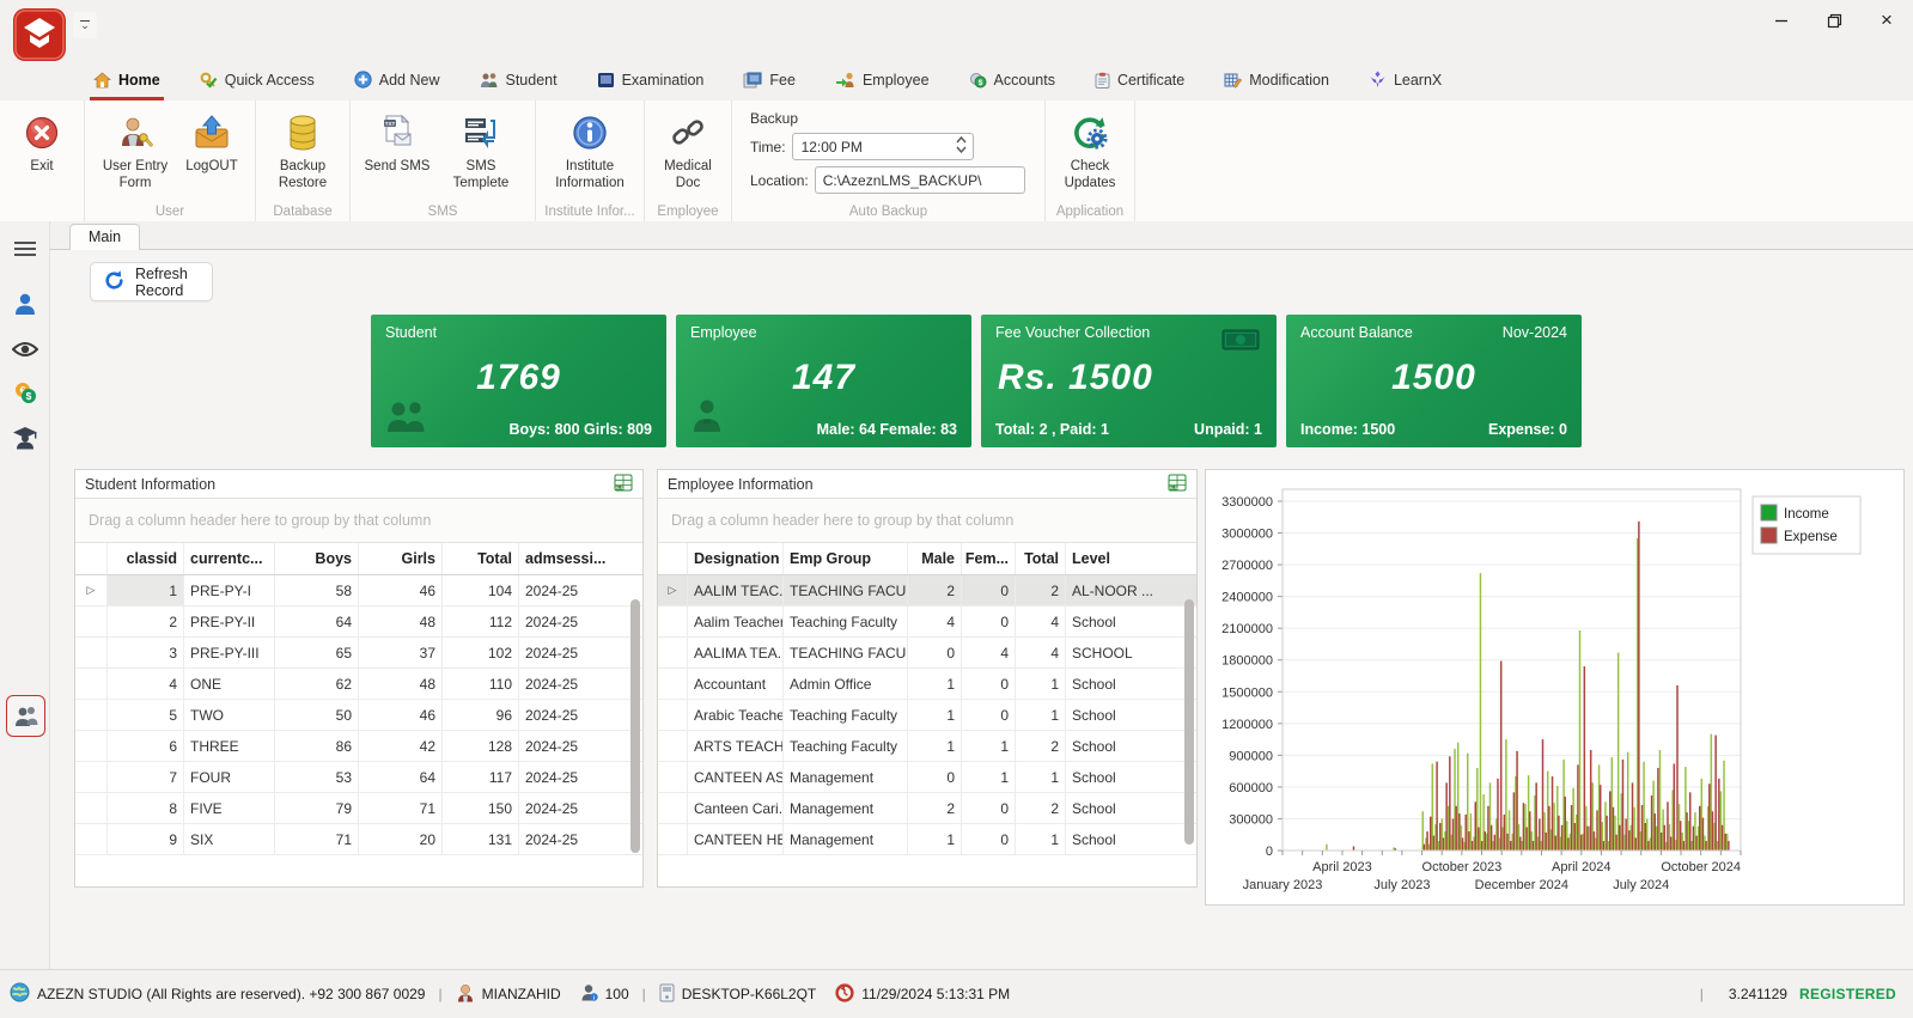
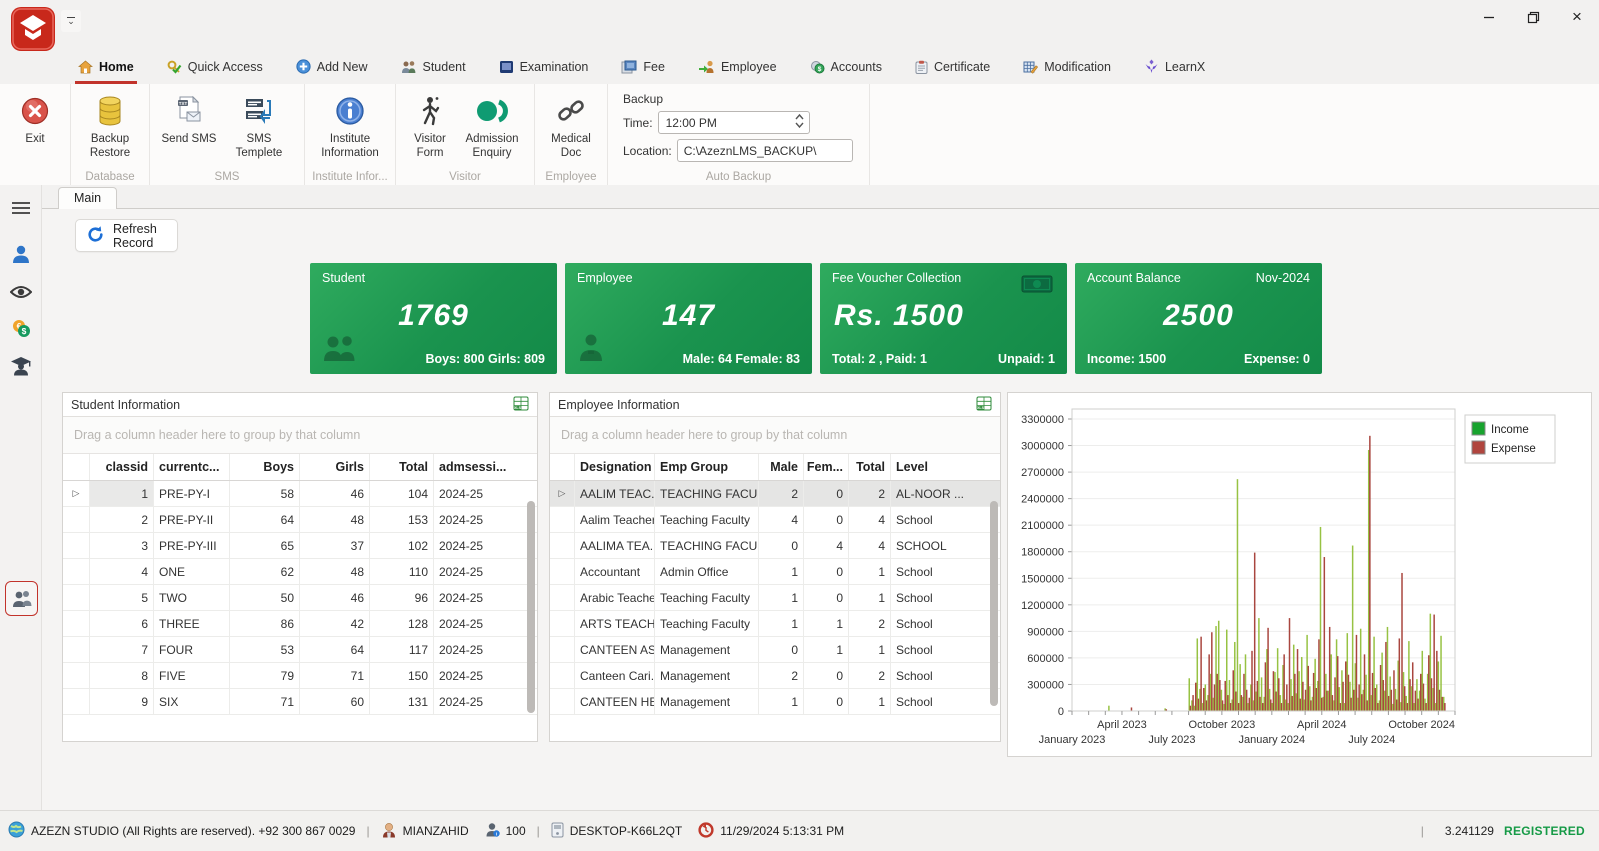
  ⌄
  ×
  Home
  Quick Access
  Add New
  Student
  Examination
  Fee
  Employee
  Accounts
  Certificate
  Modification
  LearnX
  Exit
- User Entry Form
- LogOUT
- User
  Backup Restore
  Database
  Send SMS
  SMS Templete
  SMS
  Institute Information
  Institute Infor...
+ Visitor Form
+ Admission Enquiry
+ Visitor
  Medical Doc
  Employee
  Backup
  Time:
  12:00 PM
  Location:
  C:\AzeznLMS_BACKUP\
  Auto Backup
- Check Updates
- Application
  €
  $
  Main
  Refresh Record
  Student
  1769
  Boys: 800 Girls: 809
  Employee
  147
  Male: 64 Female: 83
  Fee Voucher Collection
  Rs. 1500
  Total: 2 , Paid: 1
  Unpaid: 1
  Account Balance
  Nov-2024
- 1500
+ 2500
  Income: 1500
  Expense: 0
  Student Information
  Drag a column header here to group by that column
  classid
  currentc...
  Boys
  Girls
  Total
  admsessi...
  ▷
  1
  PRE-PY-I
  58
  46
  104
  2024-25
  2
  PRE-PY-II
  64
  48
- 112
+ 153
  2024-25
  3
  PRE-PY-III
  65
  37
  102
  2024-25
  4
  ONE
  62
  48
  110
  2024-25
  5
  TWO
  50
  46
  96
  2024-25
  6
  THREE
  86
  42
  128
  2024-25
  7
  FOUR
  53
  64
  117
  2024-25
  8
  FIVE
  79
  71
  150
  2024-25
  9
  SIX
  71
- 20
+ 60
  131
  2024-25
  Employee Information
  Drag a column header here to group by that column
  Designation
  Emp Group
  Male
  Fem...
  Total
  Level
  ▷
  AALIM TEAC.
  TEACHING FACU
  2
  0
  2
  AL-NOOR ...
  Aalim Teacher
  Teaching Faculty
  4
  0
  4
  School
  AALIMA TEA..
  TEACHING FACU
  0
  4
  4
  SCHOOL
  Accountant
  Admin Office
  1
  0
  1
  School
  Arabic Teache
  Teaching Faculty
  1
  0
  1
  School
  ARTS TEACH
  Teaching Faculty
  1
  1
  2
  School
  CANTEEN AS
  Management
  0
  1
  1
  School
  Canteen Cari.
  Management
  2
  0
  2
  School
  CANTEEN HE
  Management
  1
  0
  1
  School
  0
  300000
  600000
  900000
  1200000
  1500000
  1800000
  2100000
  2400000
  2700000
  3000000
  3300000
  April 2023
  October 2023
  April 2024
  October 2024
  January 2023
  July 2023
- December 2024
+ January 2024
  July 2024
  Income
  Expense
  AZEZN STUDIO (All Rights are reserved). +92 300 867 0029
  |
  MIANZAHID
  100
  |
  DESKTOP-K66L2QT
  11/29/2024 5:13:31 PM
  |
  3.241129
  REGISTERED
